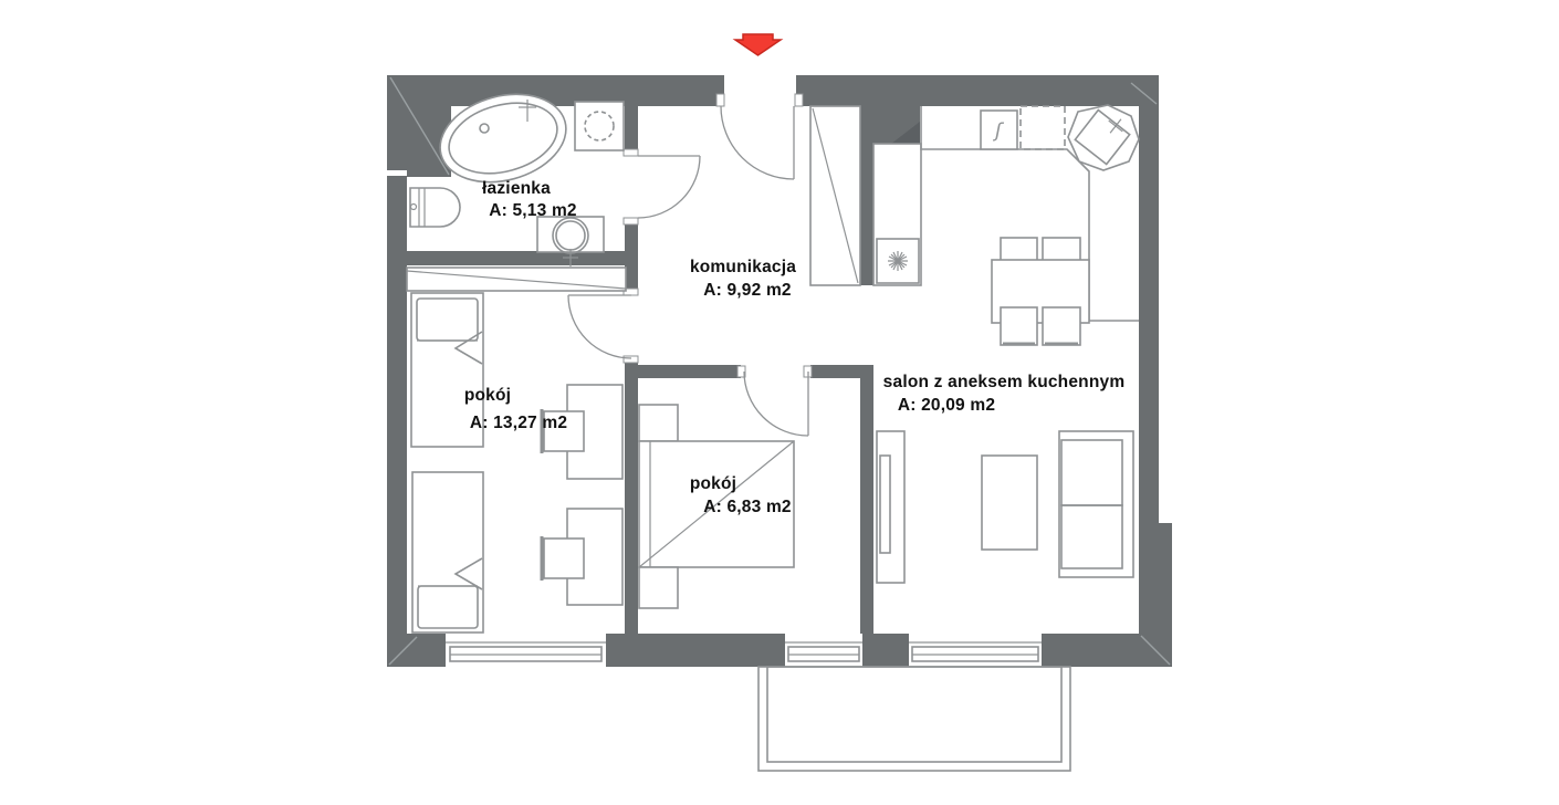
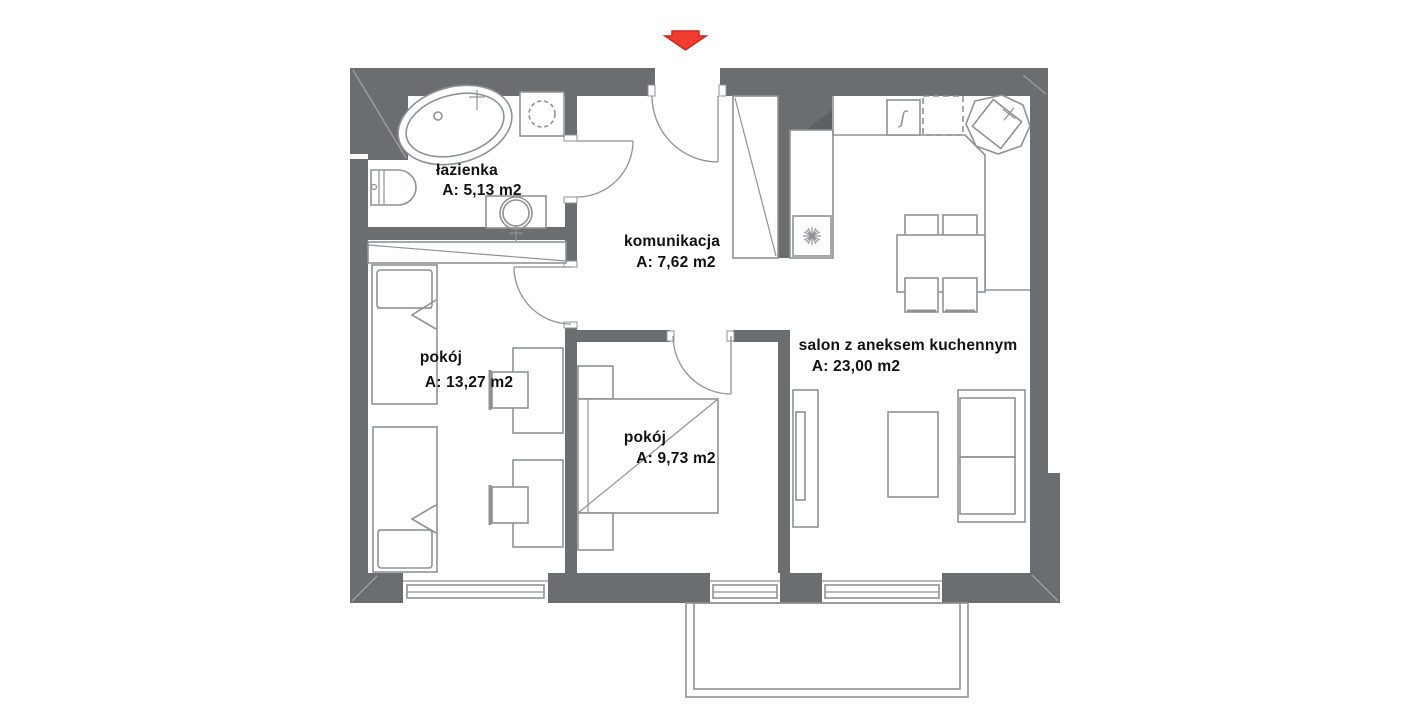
  ʃ
  łazienka
  A: 5,13 m2
  komunikacja
- A: 9,92 m2
+ A: 7,62 m2
  pokój
  A: 13,27 m2
  pokój
- A: 6,83 m2
+ A: 9,73 m2
  salon z aneksem kuchennym
- A: 20,09 m2
+ A: 23,00 m2
